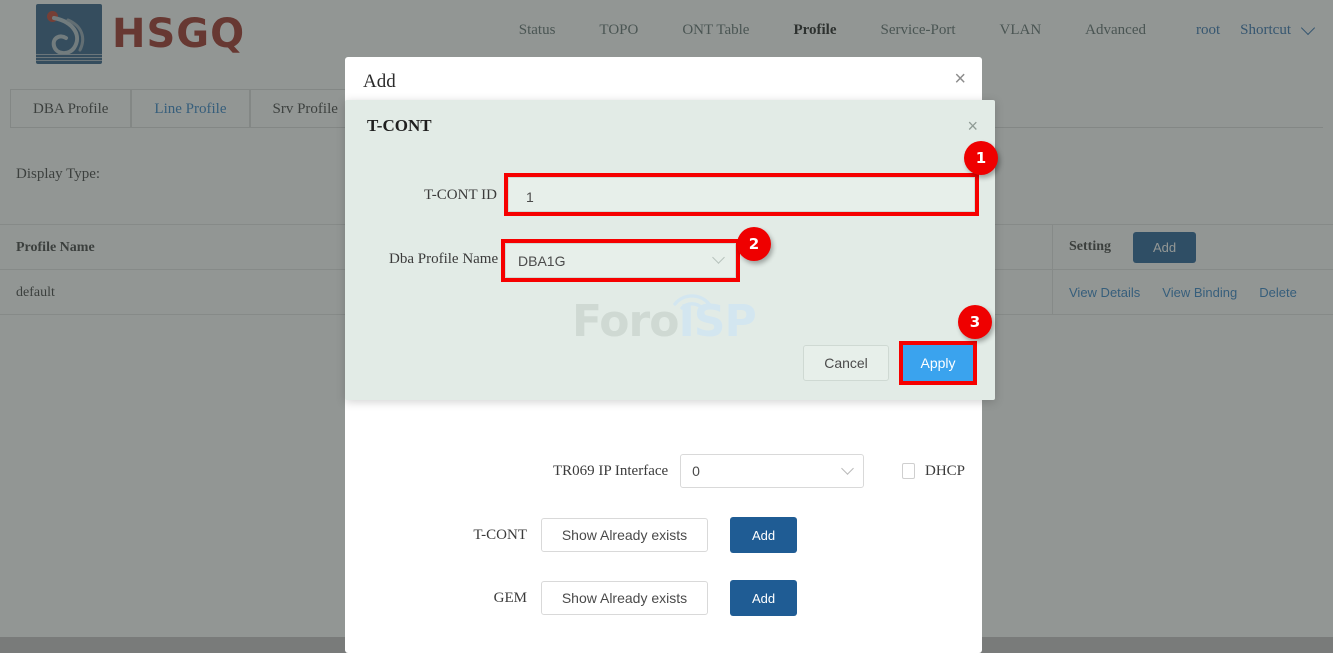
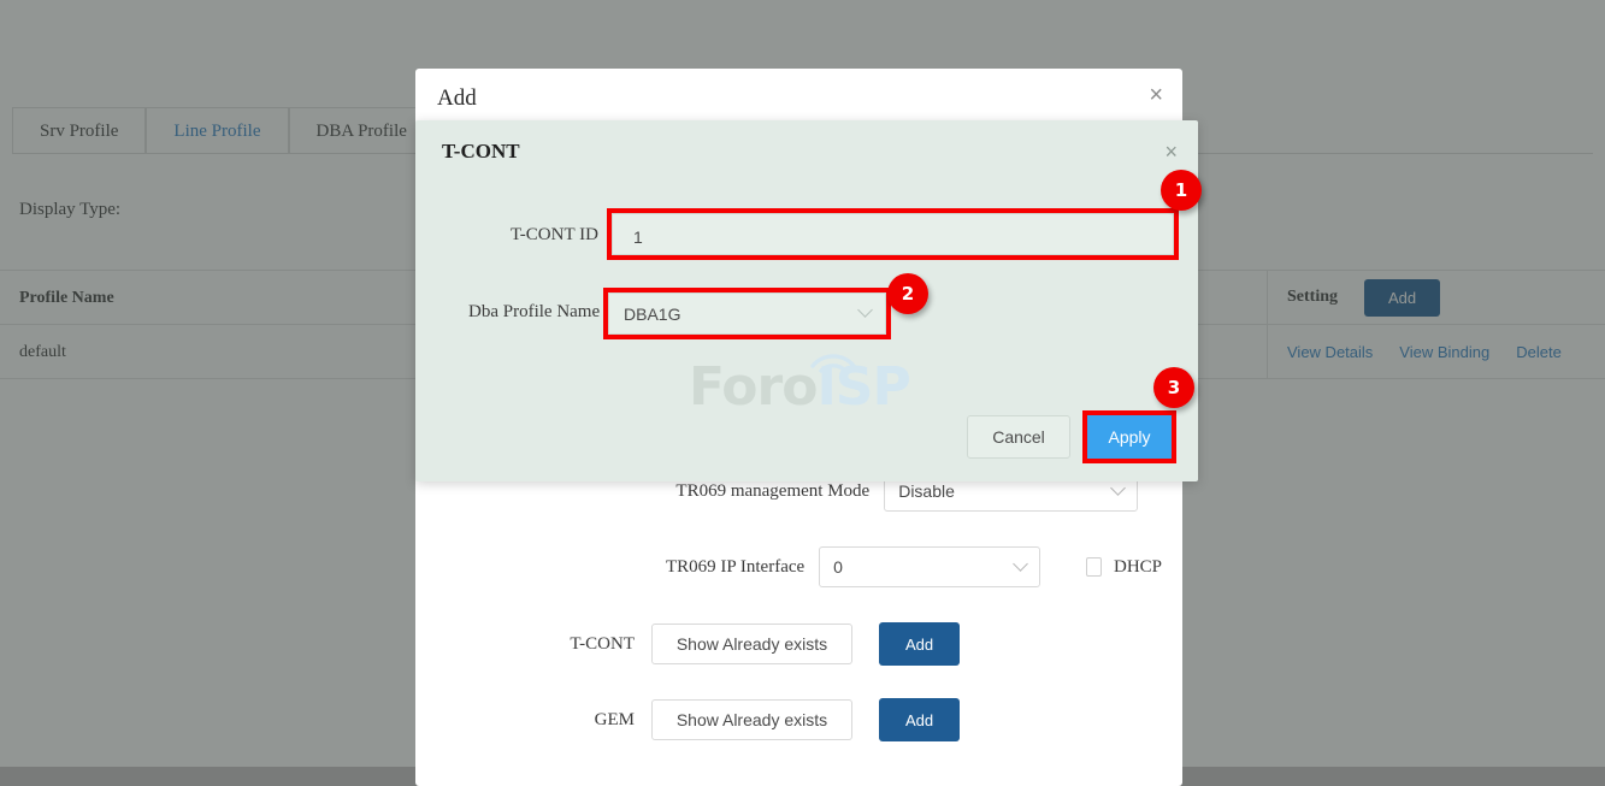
- HSGQ
- Status
- TOPO
- ONT Table
- Profile
- Service-Port
- VLAN
- Advanced
- root
- Shortcut
- DBA Profile
+ Srv Profile
  Line Profile
- Srv Profile
+ DBA Profile
  Display Type:
  Profile Name
  Setting
  Add
  default
  View Details
  View Binding
  Delete
  Add
  ×
+ TR069 management Mode
+ Disable
  TR069 IP Interface
  0
  DHCP
  T-CONT
  Show Already exists
  Add
  GEM
  Show Already exists
  Add
  T-CONT
  ×
  T-CONT ID
  1
  Dba Profile Name
  DBA1G
  Cancel
  Apply
  1
  2
  3
